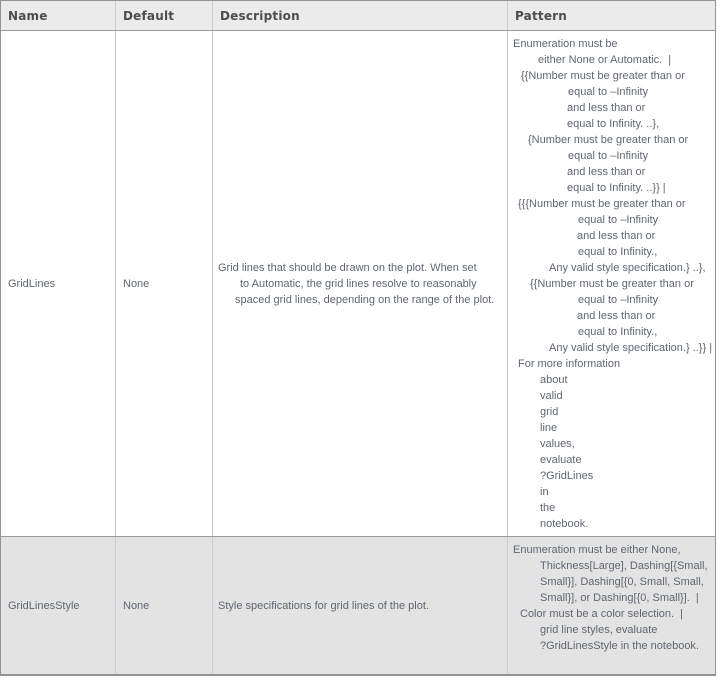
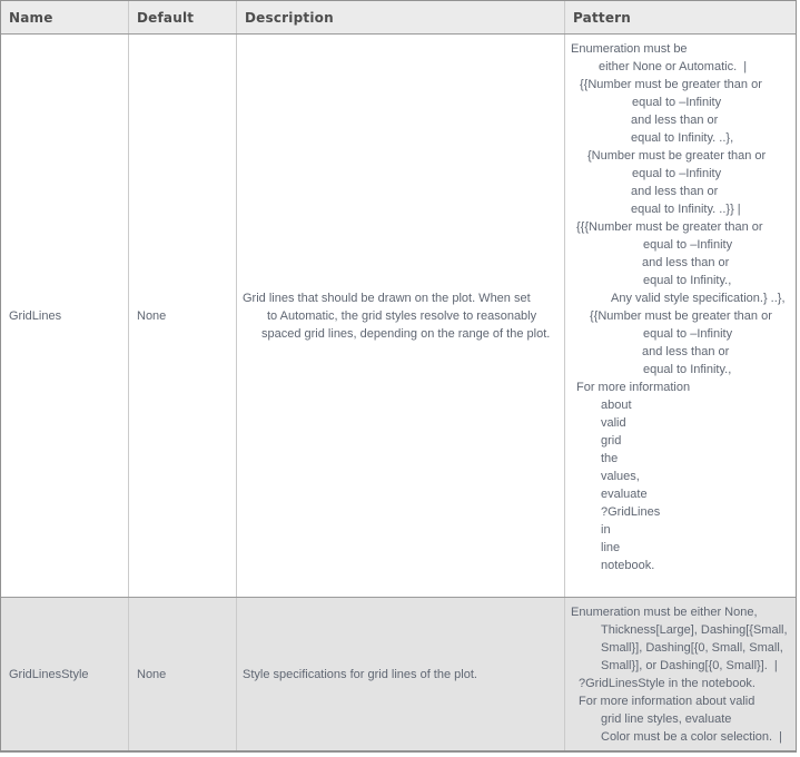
  Name
  Default
  Description
  Pattern
  GridLines
  None
  Grid lines that should be drawn on the plot. When set
- to Automatic, the grid lines resolve to reasonably
+ to Automatic, the grid styles resolve to reasonably
  spaced grid lines, depending on the range of the plot.
  Enumeration must be
  either None or Automatic. |
  {{Number must be greater than or
  equal to –Infinity
  and less than or
  equal to Infinity. ..},
  {Number must be greater than or
  equal to –Infinity
  and less than or
  equal to Infinity. ..}} |
  {{{Number must be greater than or
  equal to –Infinity
  and less than or
  equal to Infinity.,
  Any valid style specification.} ..},
  {{Number must be greater than or
  equal to –Infinity
  and less than or
  equal to Infinity.,
- Any valid style specification.} ..}} |
  For more information
  about
  valid
  grid
- line
+ the
  values,
  evaluate
  ?GridLines
  in
- the
+ line
  notebook.
  GridLinesStyle
  None
  Style specifications for grid lines of the plot.
  Enumeration must be either None,
  Thickness[Large], Dashing[{Small,
  Small}], Dashing[{0, Small, Small,
  Small}], or Dashing[{0, Small}]. |
- Color must be a color selection. |
+ ?GridLinesStyle in the notebook.
+ For more information about valid
  grid line styles, evaluate
- ?GridLinesStyle in the notebook.
+ Color must be a color selection. |
